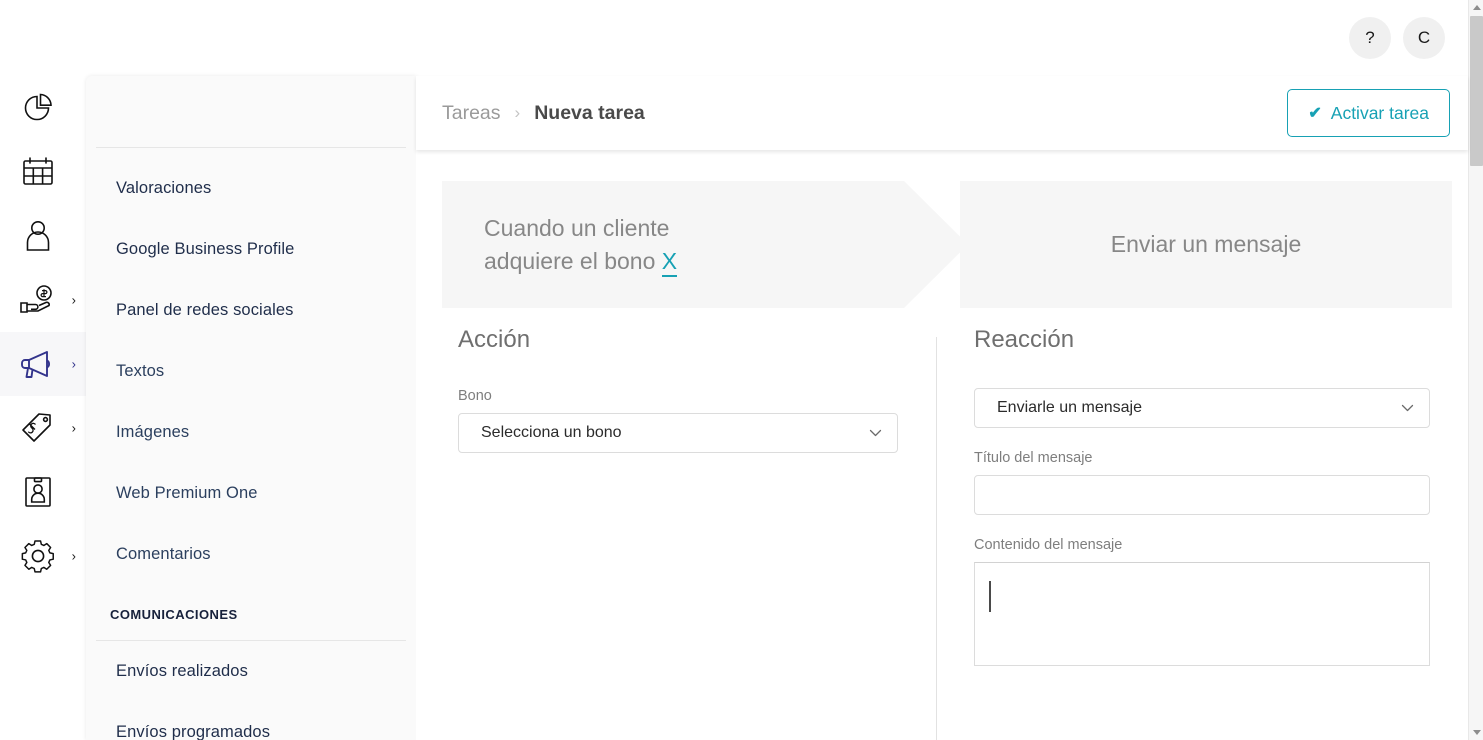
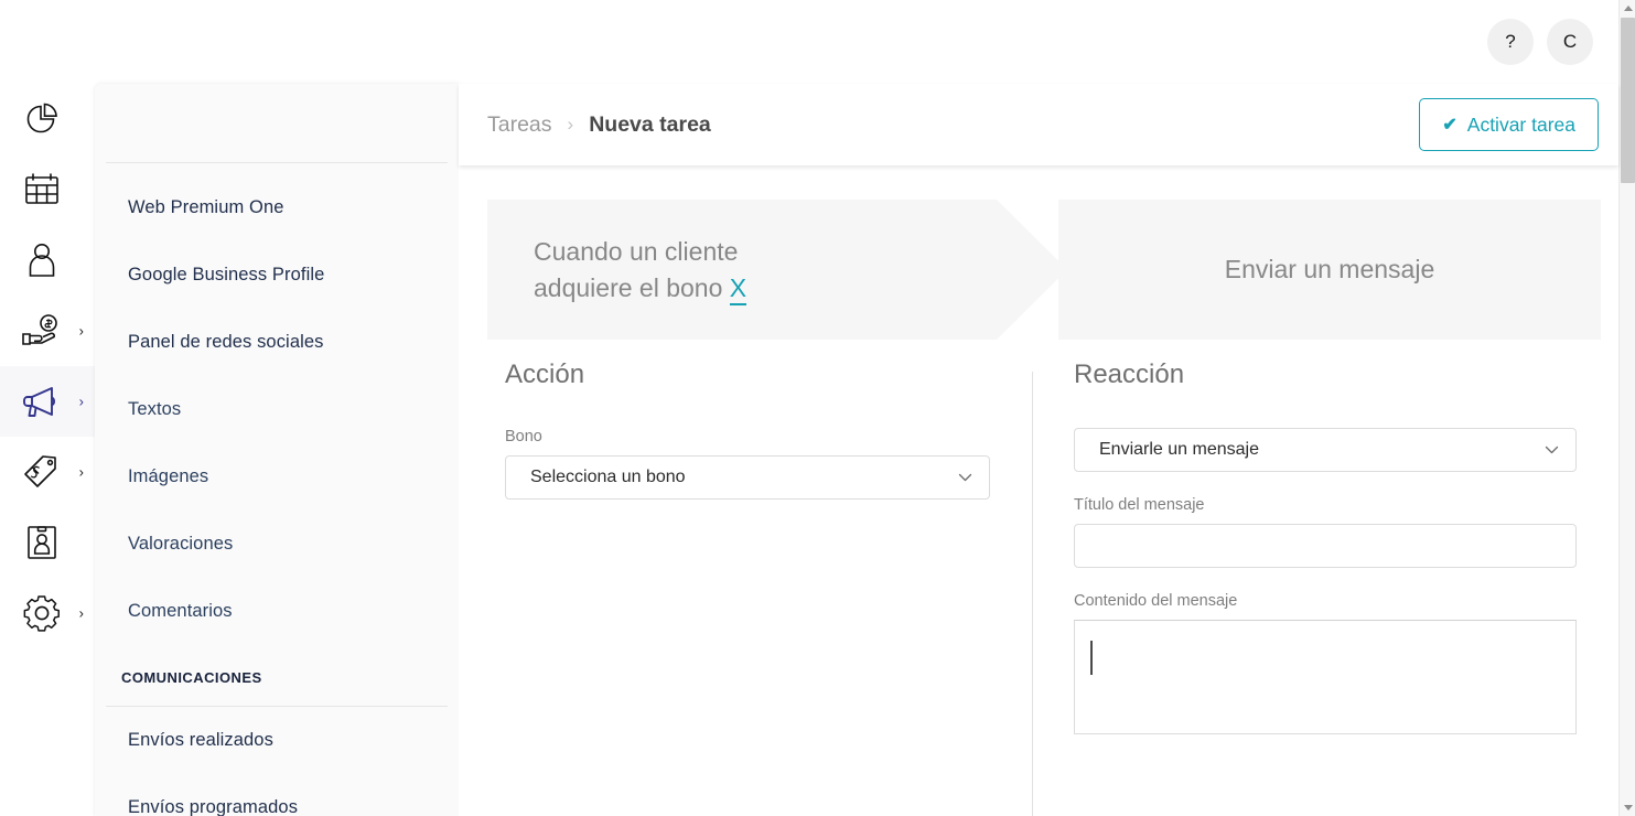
  ?
  C
  ›
  ›
  ›
  ›
- Valoraciones
+ Web Premium One
  Google Business Profile
  Panel de redes sociales
  Textos
  Imágenes
- Web Premium One
+ Valoraciones
  Comentarios
  COMUNICACIONES
  Envíos realizados
  Envíos programados
  Tareas
  ›
  Nueva tarea
  ✔
  Activar tarea
  Cuando un cliente
  adquiere el bono X
  Enviar un mensaje
  Acción
  Bono
  Selecciona un bono
  Reacción
  Enviarle un mensaje
  Título del mensaje
  Contenido del mensaje
